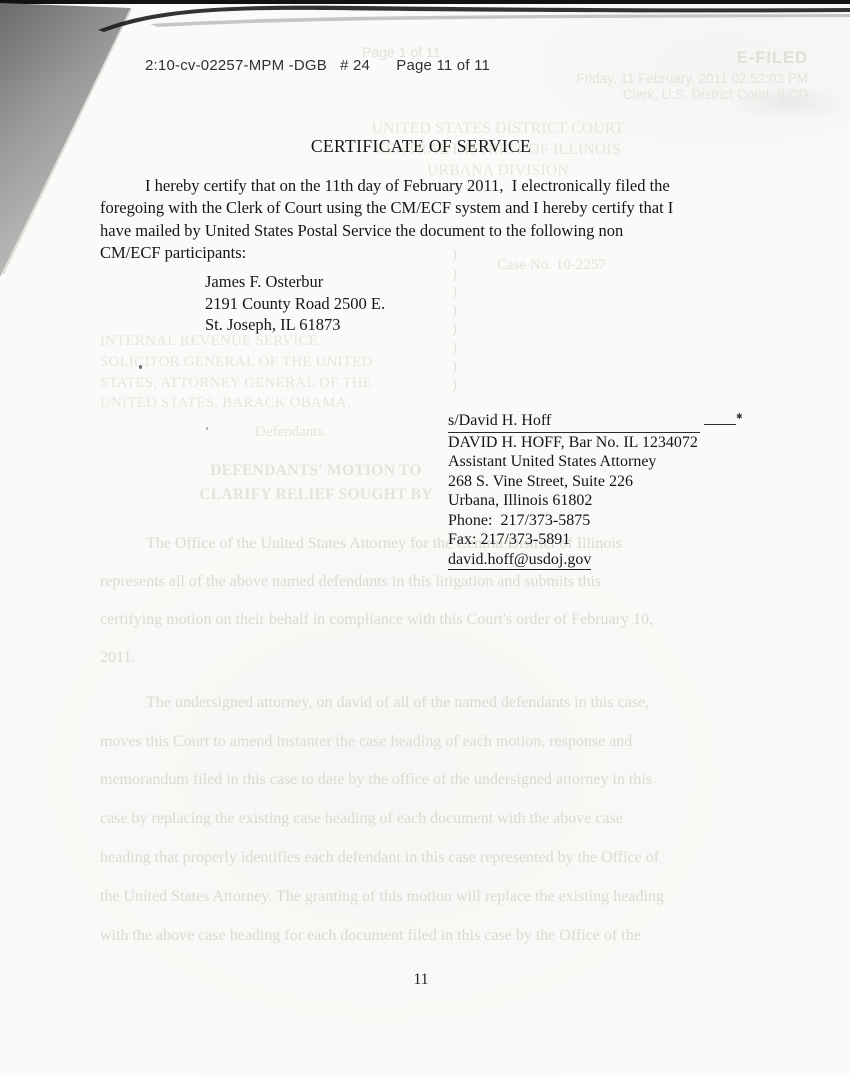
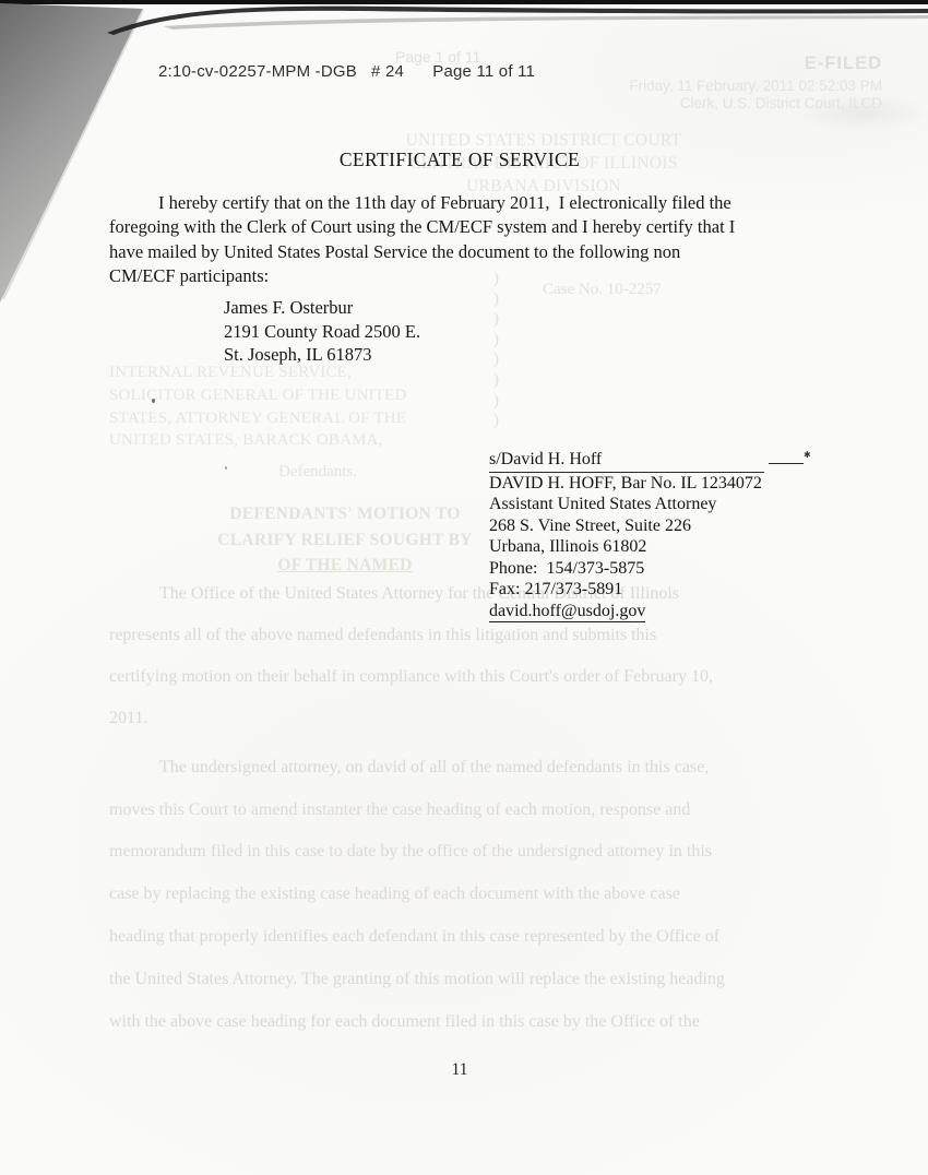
  Page 1 of 11
  E-FILED
  UNITED STATES DISTRICT COURT
  CENTRAL DISTRICT OF ILLINOIS
  URBANA DIVISION
  Case No. 10-2257
  )
  )
  )
  )
  )
  )
  )
  )
  INTERNAL REVENUE SERVICE,
  SOLICITOR GENERAL OF THE UNITED
  STATES, ATTORNEY GENERAL OF THE
  UNITED STATES, BARACK OBAMA,
  Defendants.
  DEFENDANTS' MOTION TO
  CLARIFY RELIEF SOUGHT BY
+ OF THE NAMED
  The Office of the United States Attorney for the Central District of Illinois
  represents all of the above named defendants in this litigation and submits this
  certifying motion on their behalf in compliance with this Court's order of February 10,
  2011.
  The undersigned attorney, on david of all of the named defendants in this case,
  moves this Court to amend instanter the case heading of each motion, response and
  memorandum filed in this case to date by the office of the undersigned attorney in this
  case by replacing the existing case heading of each document with the above case
  heading that properly identifies each defendant in this case represented by the Office of
  the United States Attorney. The granting of this motion will replace the existing heading
  with the above case heading for each document filed in this case by the Office of the
  2:10-cv-02257-MPM -DGB # 24 Page 11 of 11
  CERTIFICATE OF SERVICE
  I hereby certify that on the 11th day of February 2011, I electronically filed the
  foregoing with the Clerk of Court using the CM/ECF system and I hereby certify that I
  have mailed by United States Postal Service the document to the following non
  CM/ECF participants:
  James F. Osterbur
  2191 County Road 2500 E.
  St. Joseph, IL 61873
  s/David H. Hoff
  ✱
  DAVID H. HOFF, Bar No. IL 1234072
  Assistant United States Attorney
  268 S. Vine Street, Suite 226
  Urbana, Illinois 61802
- Phone: 217/373-5875
+ Phone: 154/373-5875
  Fax: 217/373-5891
  david.hoff@usdoj.gov
  11
